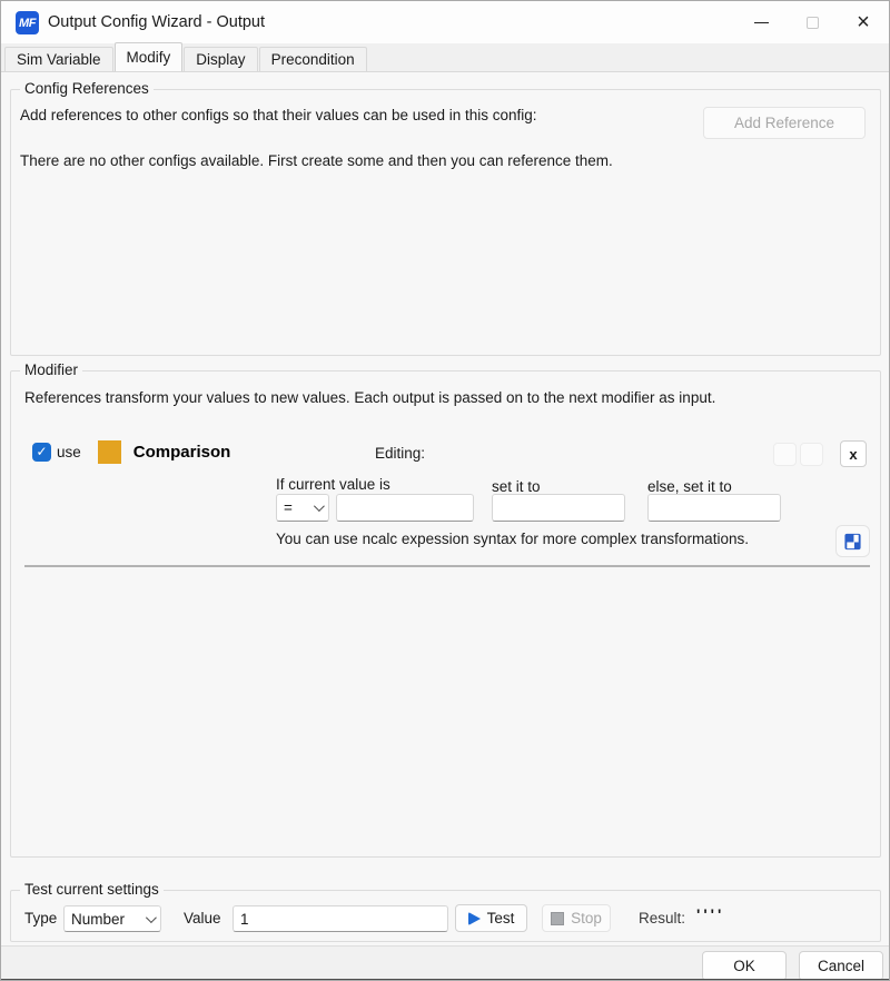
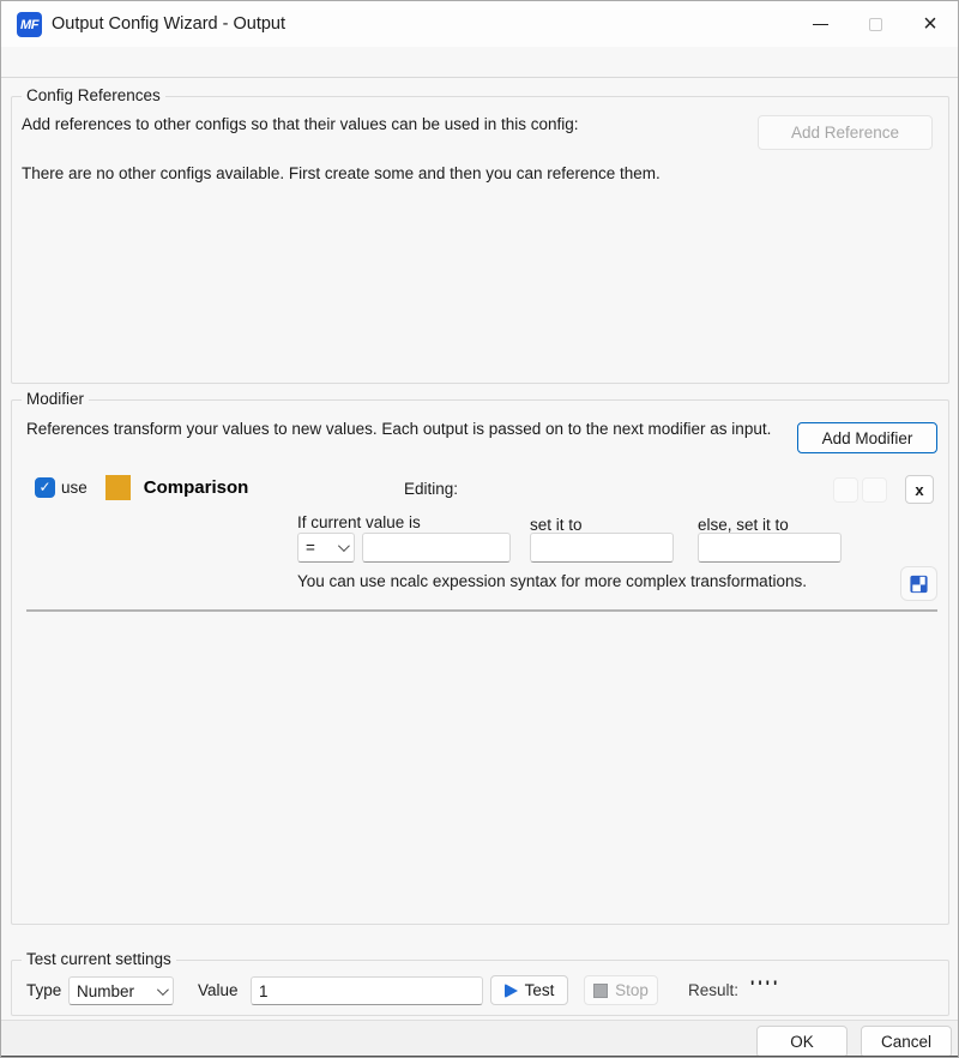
  MF
  Output Config Wizard - Output
  ×
- Sim Variable
- Modify
- Display
- Precondition
  Config References
  Add references to other configs so that their values can be used in this config:
  Add Reference
  There are no other configs available. First create some and then you can reference them.
  Modifier
  References transform your values to new values. Each output is passed on to the next modifier as input.
+ Add Modifier
  ✓
  use
  Comparison
  Editing:
  x
  If current value is
  set it to
  else, set it to
  =
  You can use ncalc expession syntax for more complex transformations.
  Test current settings
  Type
  Number
  Value
  1
  Test
  Stop
  Result:
  ''''
  OK
  Cancel
